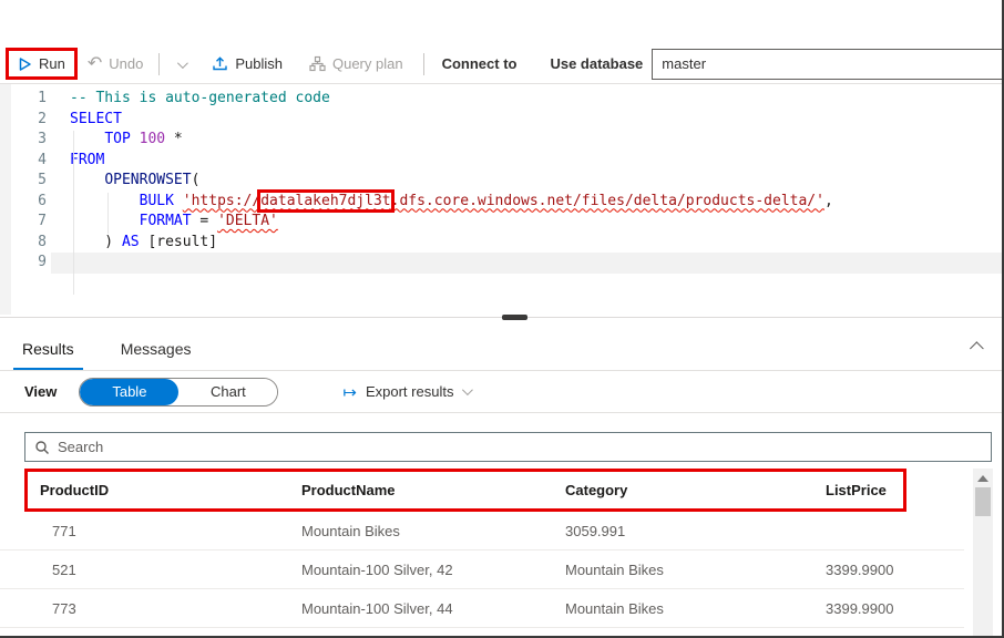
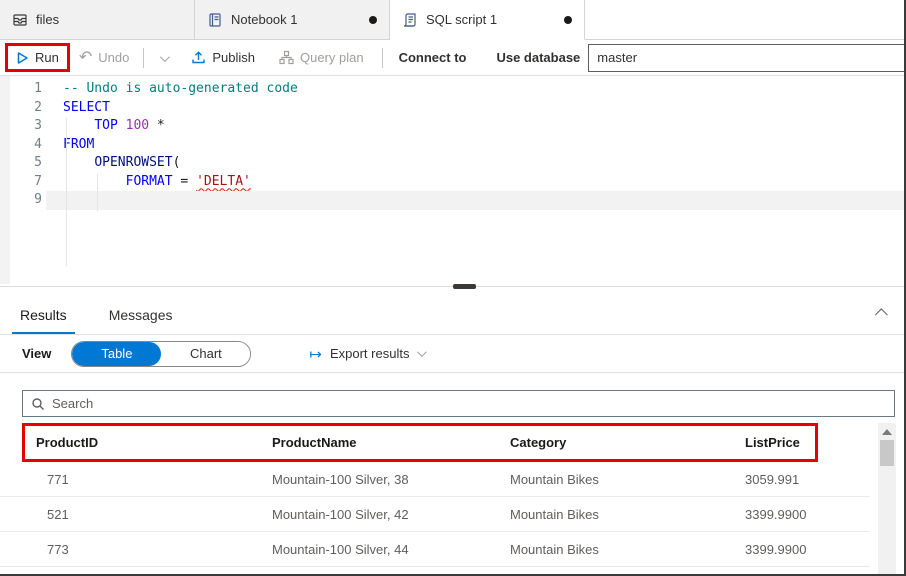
+ files
+ Notebook 1
+ SQL script 1
  Run
  ↶
  Undo
  Publish
  Query plan
  Connect to
  Use database
  master
  1
- -- This is auto-generated code
+ -- Undo is auto-generated code
  2
  SELECT
  3
  TOP 100 *
  4
  ROM
  5
  OPENROWSET(
- 6
- BULK 'https://datalakeh7djl3t.dfs.core.windows.net/files/delta/products-delta/',
  7
  FORMAT = 'DELTA'
- 8
- ) AS [result]
  9
  Results
  Messages
  View
  Table
  Chart
  ↦
  Export results
  Search
  ProductID
  ProductName
  Category
  ListPrice
  771
+ Mountain-100 Silver, 38
  Mountain Bikes
  3059.991
  521
  Mountain-100 Silver, 42
  Mountain Bikes
  3399.9900
  773
  Mountain-100 Silver, 44
  Mountain Bikes
  3399.9900
